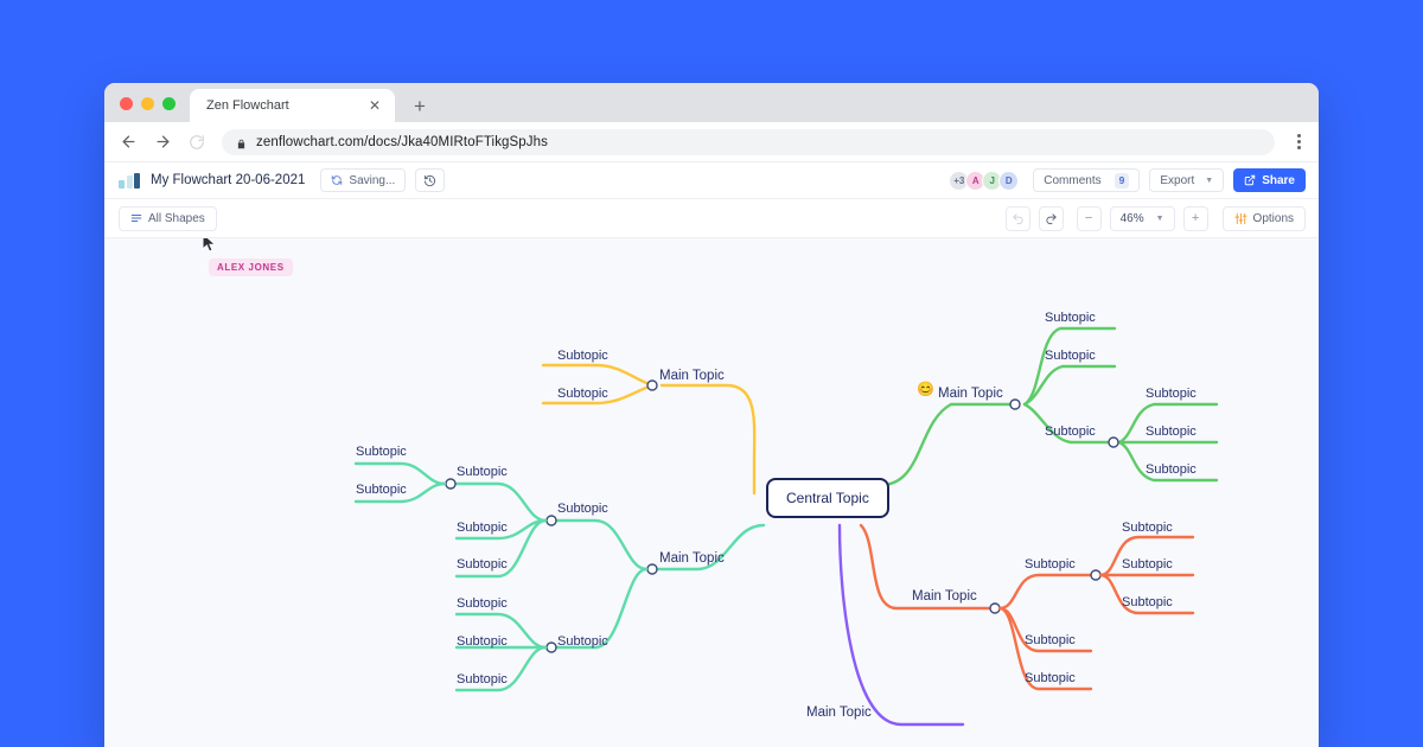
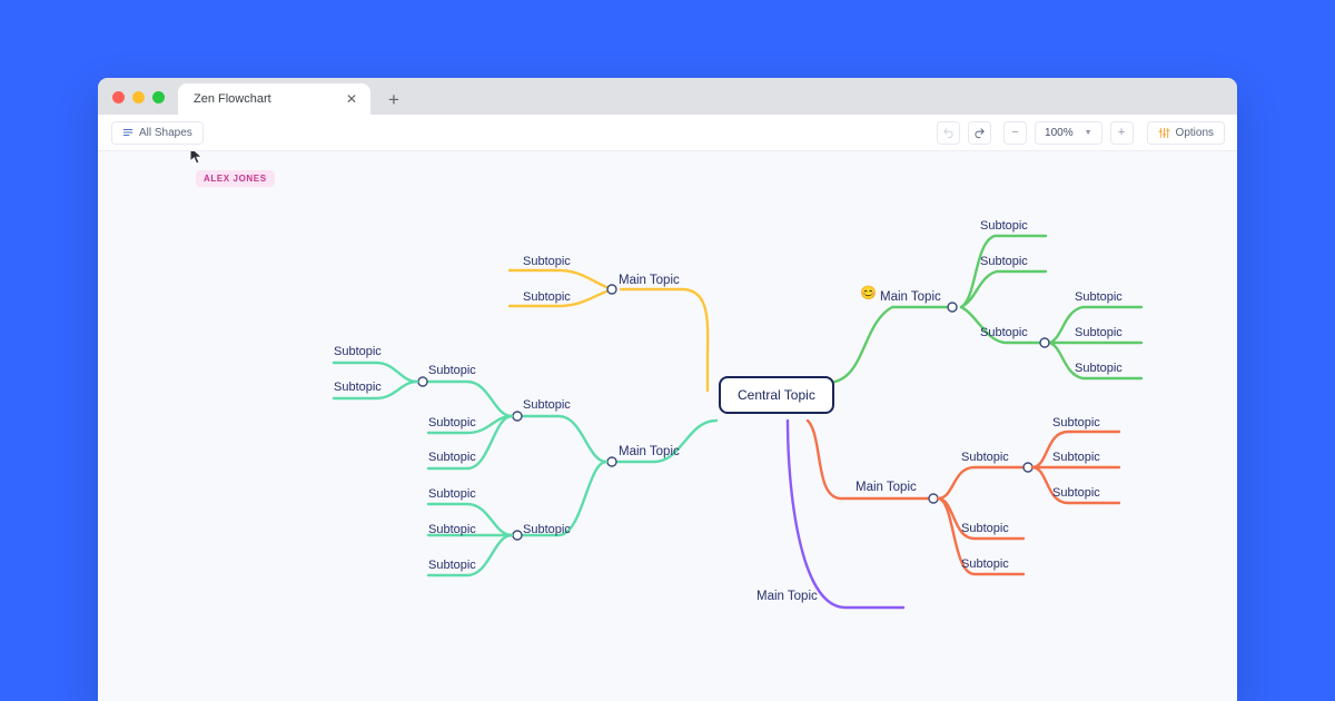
  Zen Flowchart
  ✕
  +
- zenflowchart.com/docs/Jka40MIRtoFTikgSpJhs
- My Flowchart 20-06-2021
- Saving...
- +3
- A
- J
- D
- Comments
- 9
- Export
- Share
  All Shapes
  −
- 46%
+ 100%
  +
  Options
  Central Topic
  Main Topic
  Subtopic
  Subtopic
  😊
  Main Topic
  Subtopic
  Subtopic
  Subtopic
  Subtopic
  Subtopic
  Subtopic
  Main Topic
  Subtopic
  Subtopic
  Subtopic
  Subtopic
  Subtopic
  Subtopic
  Subtopic
  Subtopic
  Subtopic
  Subtopic
  Main Topic
  Subtopic
  Subtopic
  Subtopic
  Subtopic
  Subtopic
  Subtopic
  Main Topic
  ALEX JONES
